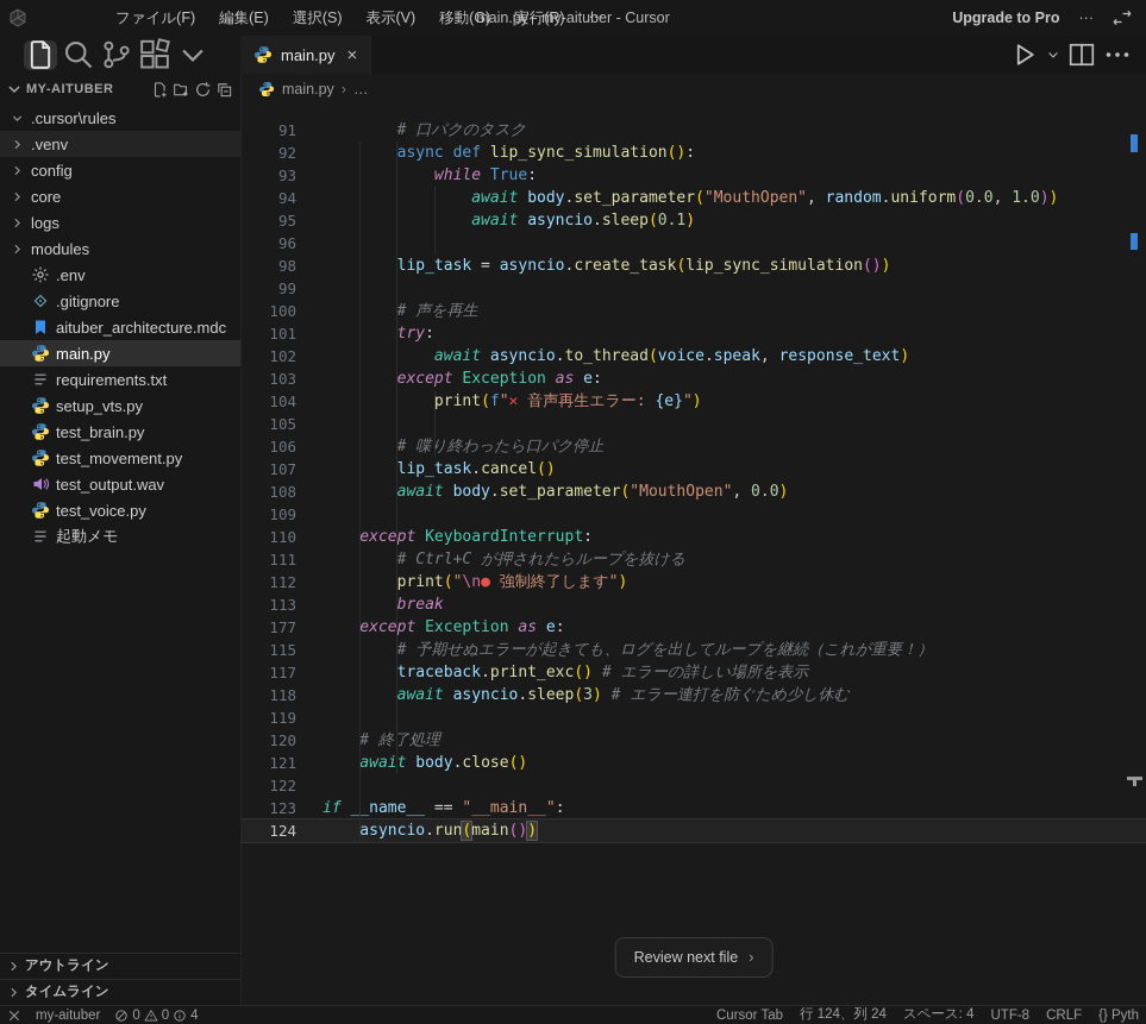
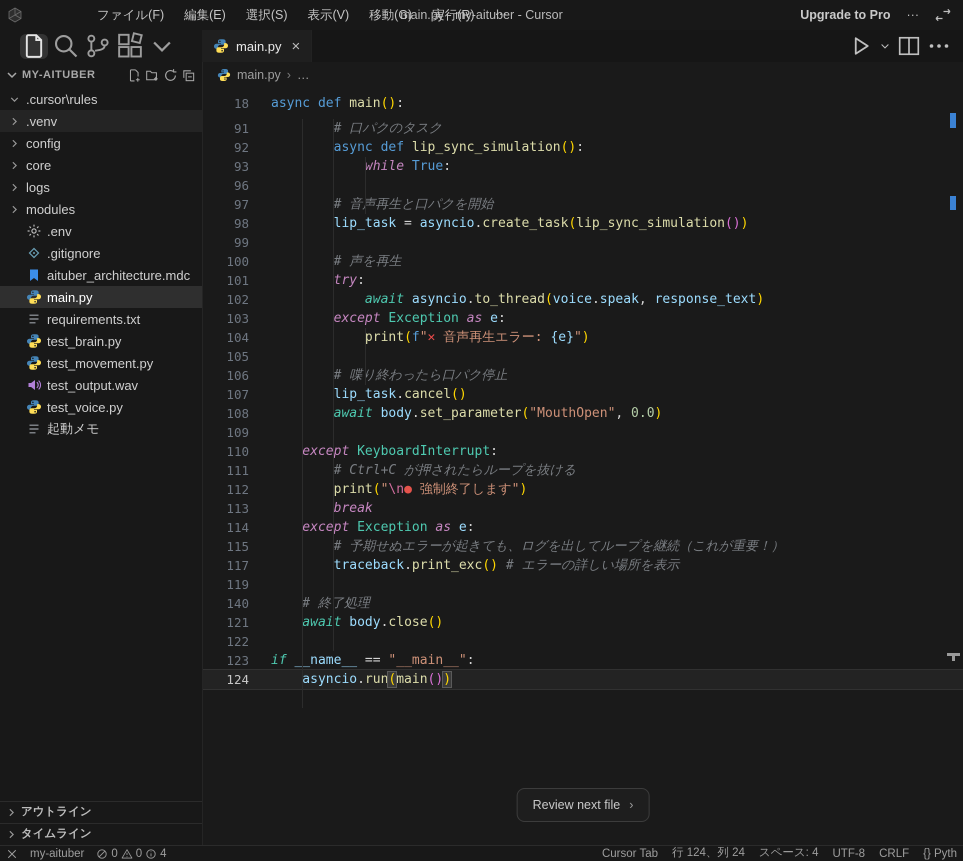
  ファイル(F)
  編集(E)
  選択(S)
  表示(V)
  移動(G)
  実行(R)
  ···
  main.py - my-aituber - Cursor
  Upgrade to Pro
  ···
  main.py
  ×
  MY-AITUBER
  .cursor\rules
  .venv
  config
  core
  logs
  modules
  .env
  .gitignore
  aituber_architecture.mdc
  main.py
  requirements.txt
- setup_vts.py
  test_brain.py
  test_movement.py
  test_output.wav
  test_voice.py
  起動メモ
  アウトライン
  タイムライン
  main.py
  ›
  …
+ 18
+ async def main():
  91
  # 口パクのタスク
  92
  async def lip_sync_simulation():
  93
  while True:
- 94
- await body.set_parameter("MouthOpen", random.uniform(0.0, 1.0))
- 95
- await asyncio.sleep(0.1)
  96
+ 97
+ # 音声再生と口パクを開始
  98
  lip_task = asyncio.create_task(lip_sync_simulation())
  99
  100
  # 声を再生
  101
  try:
  102
  await asyncio.to_thread(voice.speak, response_text)
  103
  except Exception as e:
  104
  print(f"✕ 音声再生エラー: {e}")
  105
  106
  # 喋り終わったら口パク停止
  107
  lip_task.cancel()
  108
  await body.set_parameter("MouthOpen", 0.0)
  109
  110
  except KeyboardInterrupt:
  111
  # Ctrl+C が押されたらループを抜ける
  112
  print("\n● 強制終了します")
  113
  break
- 177
+ 114
  except Exception as e:
  115
  # 予期せぬエラーが起きても、ログを出してループを継続（これが重要！）
  117
  traceback.print_exc() # エラーの詳しい場所を表示
- 118
- await asyncio.sleep(3) # エラー連打を防ぐため少し休む
  119
- 120
+ 140
  # 終了処理
  121
  await body.close()
  122
  123
  if __name__ == "__main__":
  124
  asyncio.run(main())
  Review next file
  ›
  my-aituber
  0
  0
  4
  Cursor Tab
  行 124、列 24
  スペース: 4
  UTF-8
  CRLF
  {} Pyth
